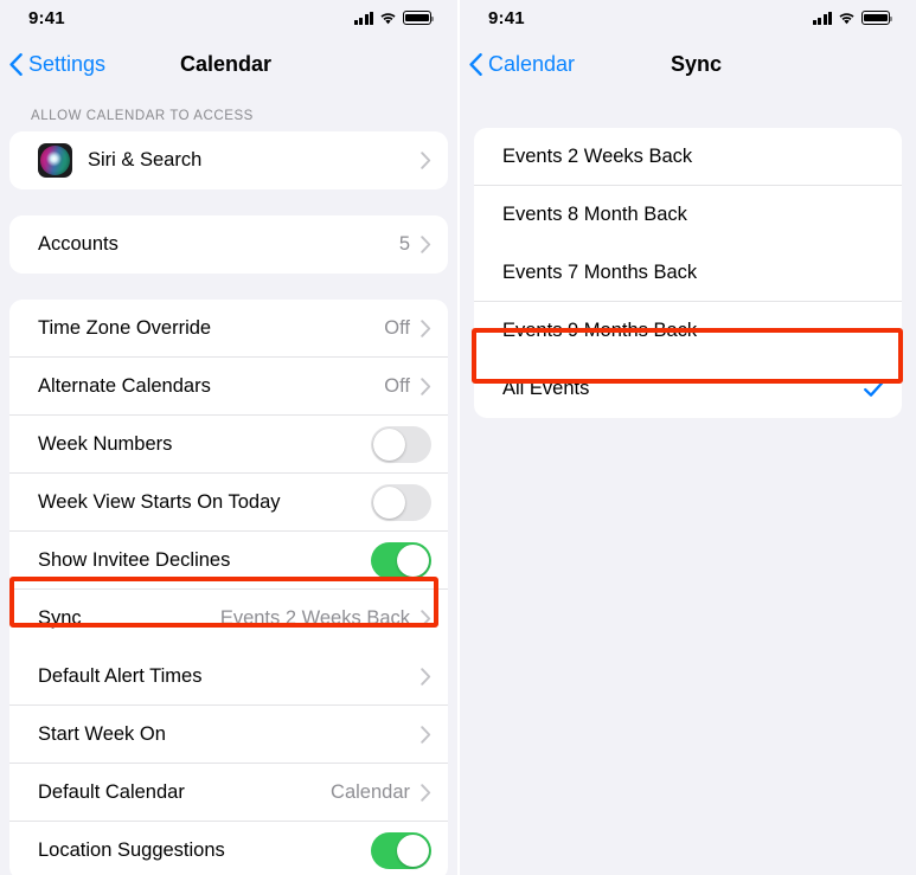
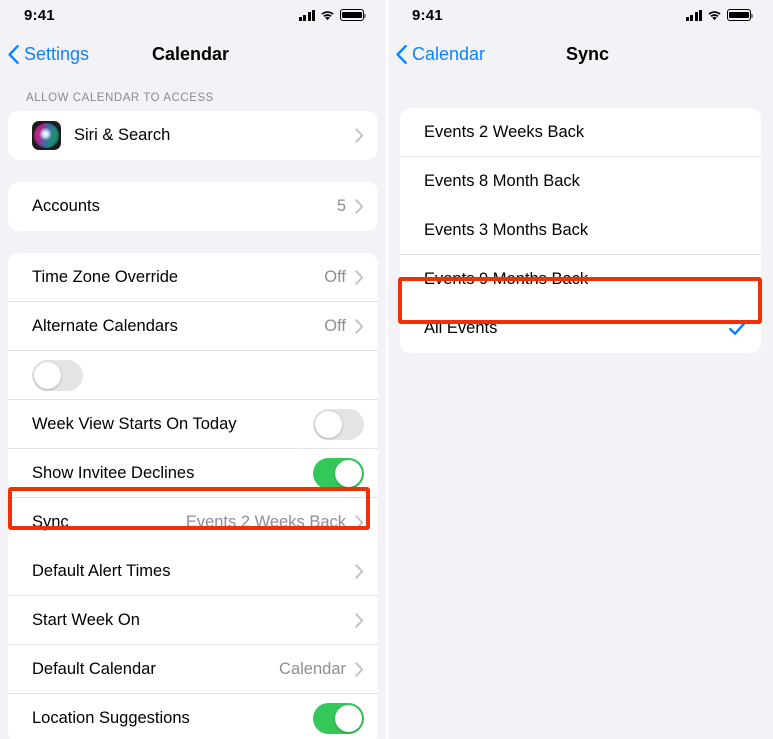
  9:41
  Settings
  Calendar
  ALLOW CALENDAR TO ACCESS
  Siri & Search
  Accounts
  5
  Time Zone Override
  Off
  Alternate Calendars
  Off
- Week Numbers
  Week View Starts On Today
  Show Invitee Declines
  Sync
  Events 2 Weeks Back
  Default Alert Times
  Start Week On
  Default Calendar
  Calendar
  Location Suggestions
  9:41
  Calendar
  Sync
  Events 2 Weeks Back
  Events 8 Month Back
- Events 7 Months Back
+ Events 3 Months Back
  Events 9 Months Back
  All Events
